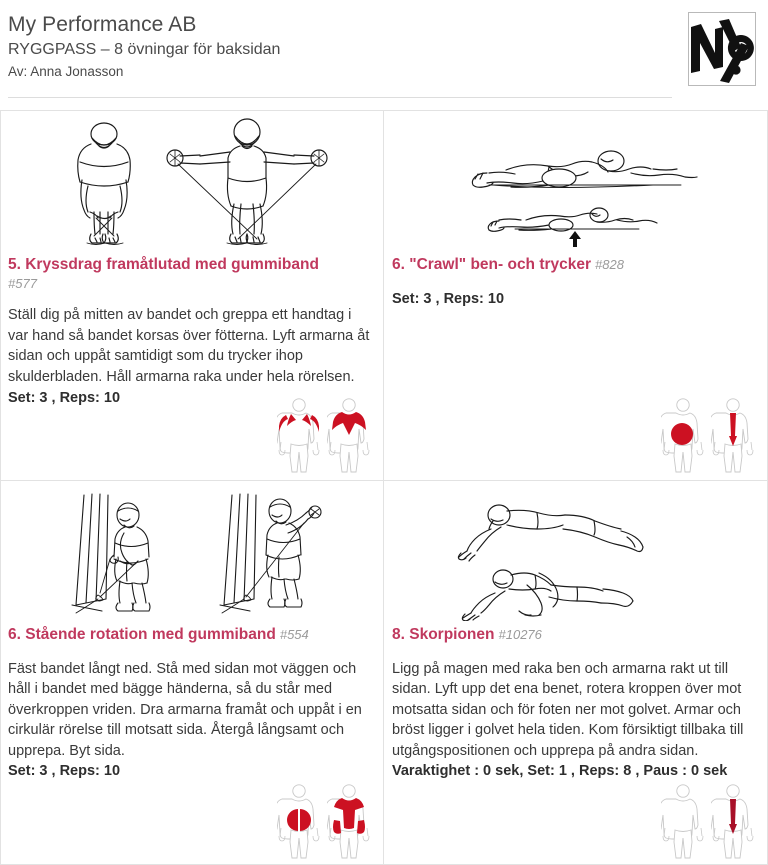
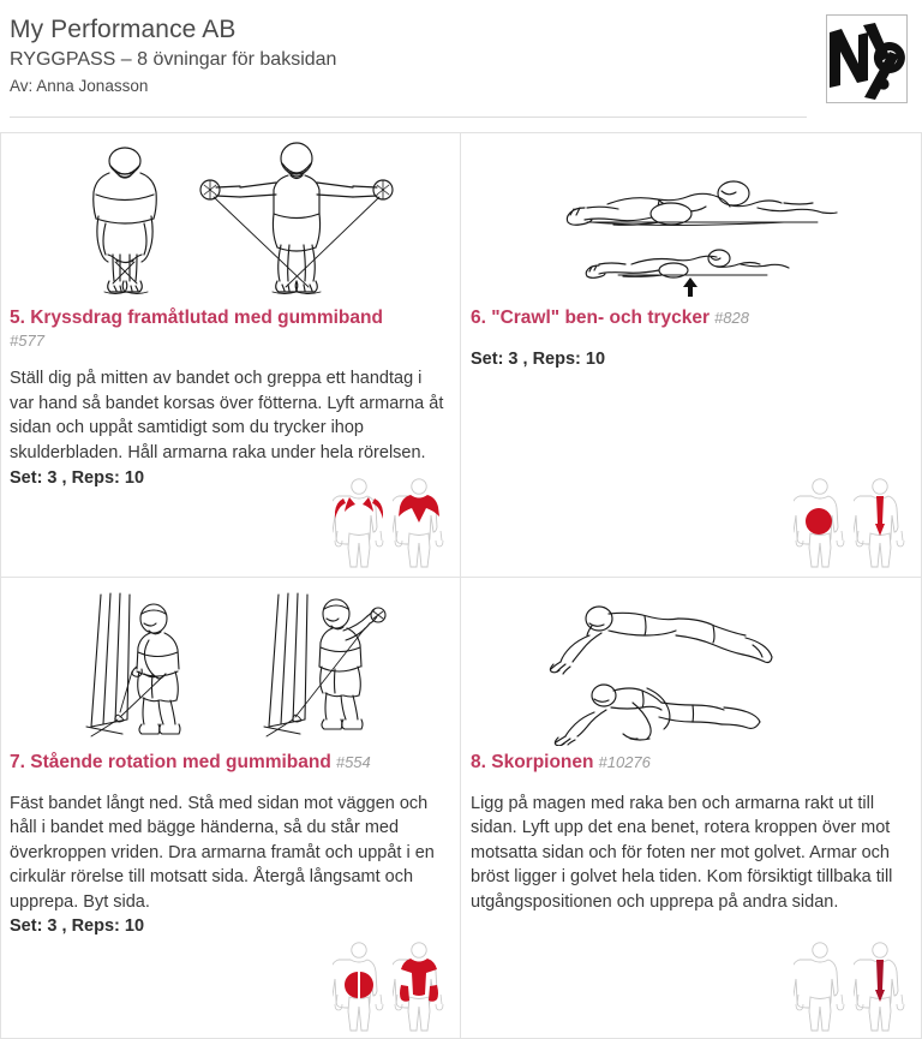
  My Performance AB
  RYGGPASS – 8 övningar för baksidan
  Av: Anna Jonasson
  5. Kryssdrag framåtlutad med gummiband
  #577
  Ställ dig på mitten av bandet och greppa ett handtag i var hand så bandet korsas över fötterna. Lyft armarna åt sidan och uppåt samtidigt som du trycker ihop skulderbladen. Håll armarna raka under hela rörelsen.
  Set: 3 , Reps: 10
  6. "Crawl" ben- och trycker #828
  Set: 3 , Reps: 10
- 6. Stående rotation med gummiband #554
+ 7. Stående rotation med gummiband #554
  Fäst bandet långt ned. Stå med sidan mot väggen och håll i bandet med bägge händerna, så du står med överkroppen vriden. Dra armarna framåt och uppåt i en cirkulär rörelse till motsatt sida. Återgå långsamt och upprepa. Byt sida.
  Set: 3 , Reps: 10
  8. Skorpionen #10276
  Ligg på magen med raka ben och armarna rakt ut till sidan. Lyft upp det ena benet, rotera kroppen över mot motsatta sidan och för foten ner mot golvet. Armar och bröst ligger i golvet hela tiden. Kom försiktigt tillbaka till utgångspositionen och upprepa på andra sidan.
- Varaktighet : 0 sek, Set: 1 , Reps: 8 , Paus : 0 sek
